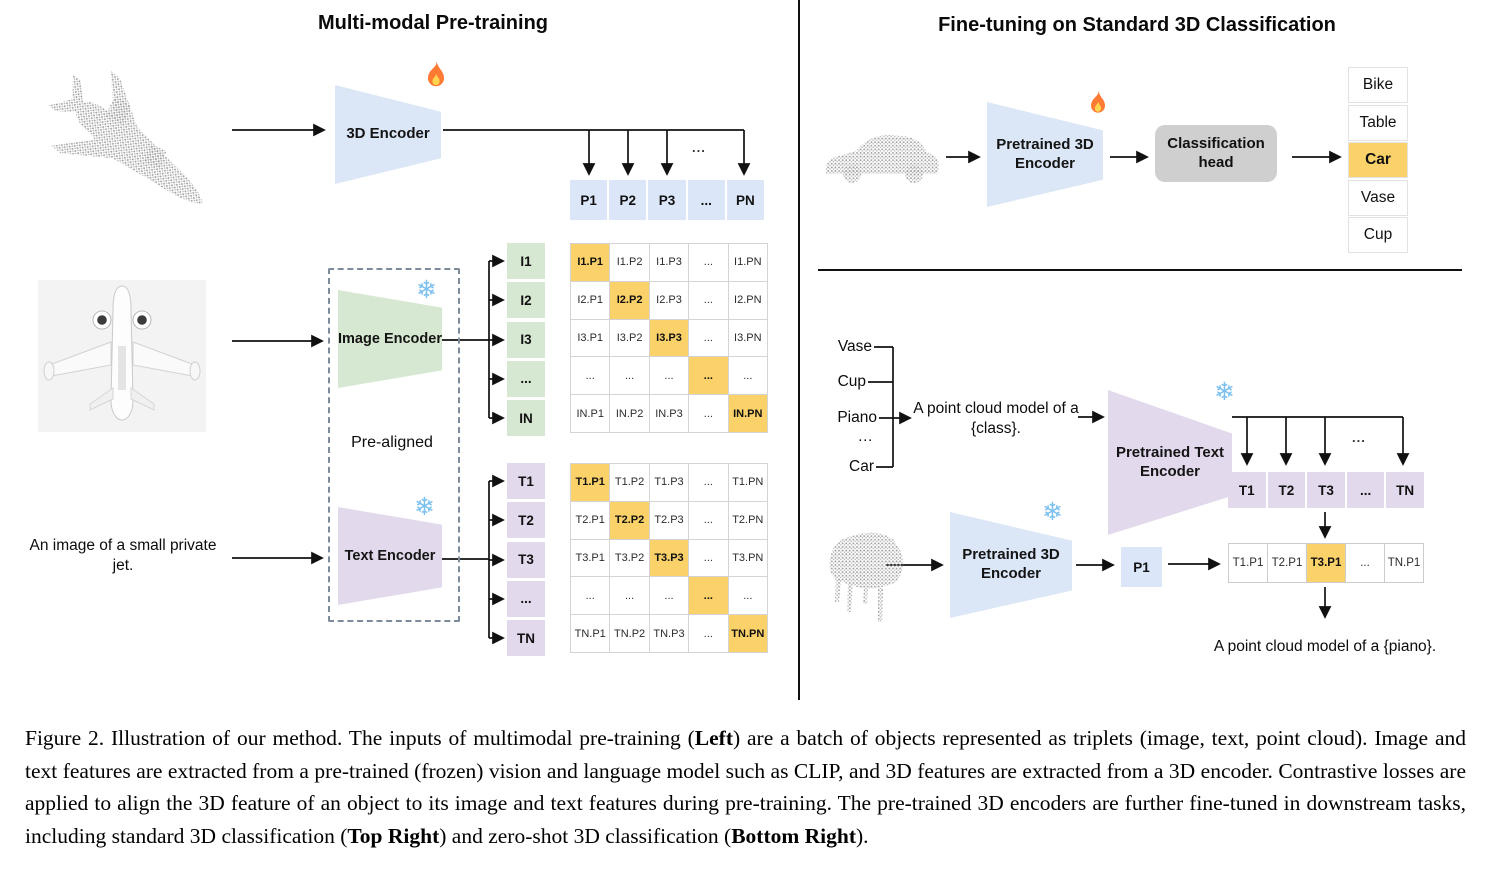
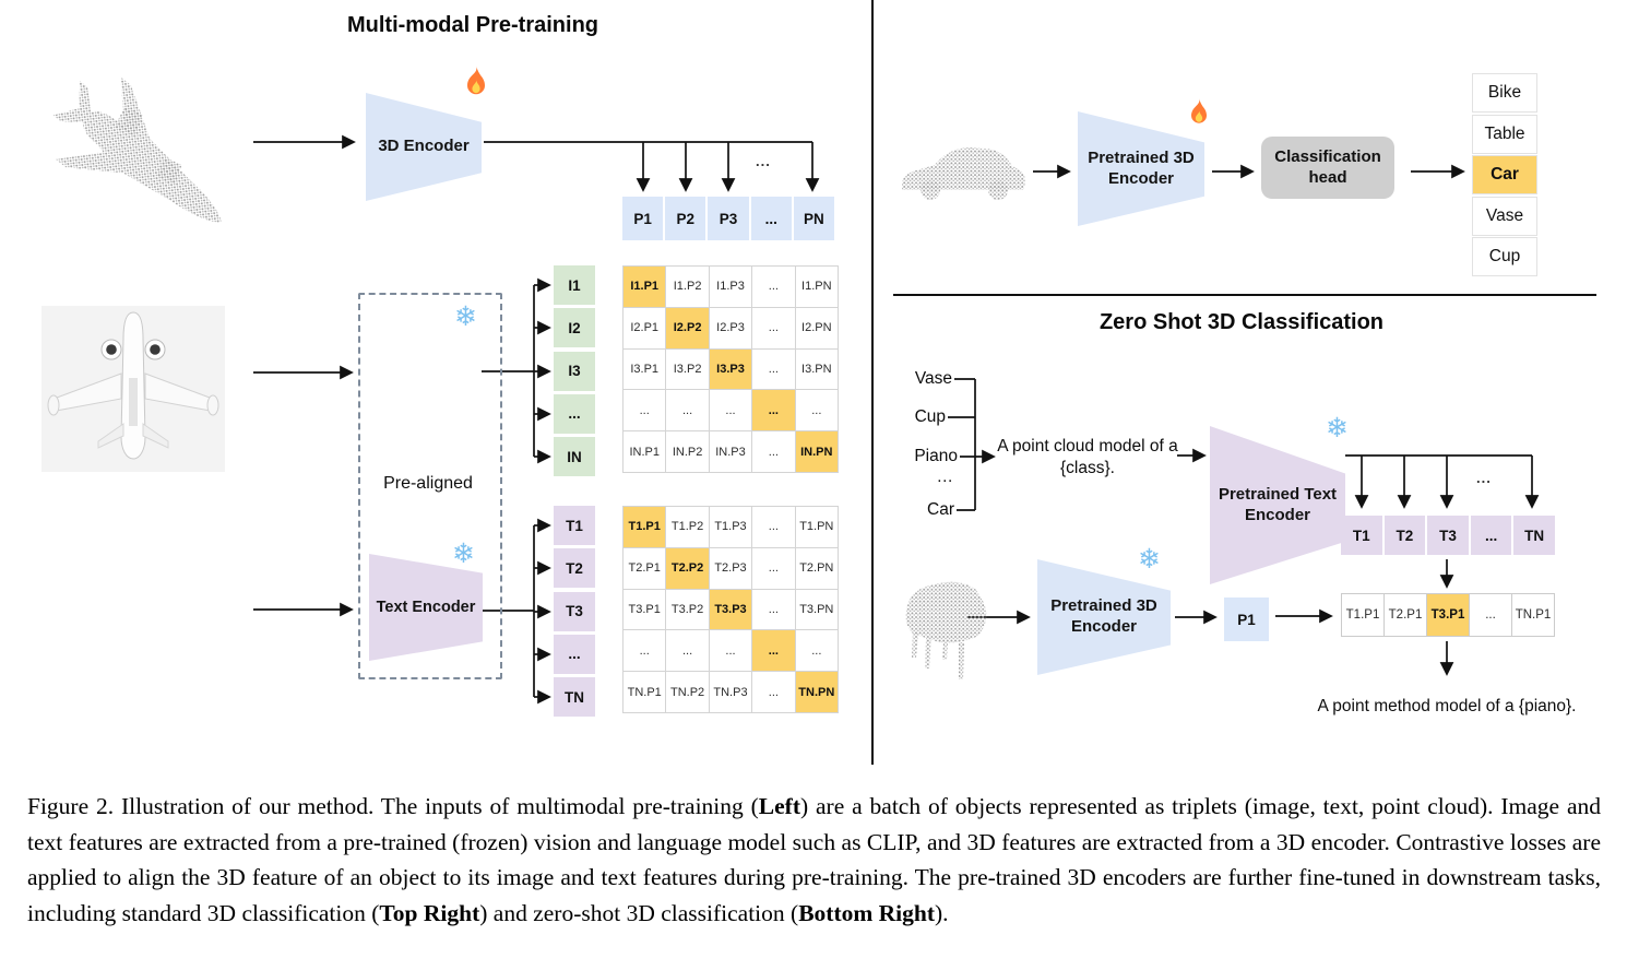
  Multi-modal Pre-training
  3D Encoder
  P1
  P2
  P3
  ...
  PN
  ...
- Image Encoder
  ❄
  Pre-aligned
  Text Encoder
  ❄
  I1
  I2
  I3
  ...
  IN
  I1.P1
  I1.P2
  I1.P3
  ...
  I1.PN
  I2.P1
  I2.P2
  I2.P3
  ...
  I2.PN
  I3.P1
  I3.P2
  I3.P3
  ...
  I3.PN
  ...
  ...
  ...
  ...
  ...
  IN.P1
  IN.P2
  IN.P3
  ...
  IN.PN
  T1
  T2
  T3
  ...
  TN
  T1.P1
  T1.P2
  T1.P3
  ...
  T1.PN
  T2.P1
  T2.P2
  T2.P3
  ...
  T2.PN
  T3.P1
  T3.P2
  T3.P3
  ...
  T3.PN
  ...
  ...
  ...
  ...
  ...
  TN.P1
  TN.P2
  TN.P3
  ...
  TN.PN
- An image of a small private jet.
- Fine-tuning on Standard 3D Classification
  Pretrained 3D Encoder
  Classification head
  Bike
  Table
  Car
  Vase
  Cup
+ Zero Shot 3D Classification
  Vase
  Cup
  Piano
  …
  Car
  A point cloud model of a {class}.
  Pretrained Text Encoder
  ❄
  ...
  T1
  T2
  T3
  ...
  TN
  Pretrained 3D Encoder
  ❄
  P1
  T1.P1
  T2.P1
  T3.P1
  ...
  TN.P1
- A point cloud model of a {piano}.
+ A point method model of a {piano}.
  Figure 2. Illustration of our method. The inputs of multimodal pre-training (Left) are a batch of objects represented as triplets (image, text, point cloud). Image and text features are extracted from a pre-trained (frozen) vision and language model such as CLIP, and 3D features are extracted from a 3D encoder. Contrastive losses are applied to align the 3D feature of an object to its image and text features during pre-training. The pre-trained 3D encoders are further fine-tuned in downstream tasks, including standard 3D classification (Top Right) and zero-shot 3D classification (Bottom Right).
